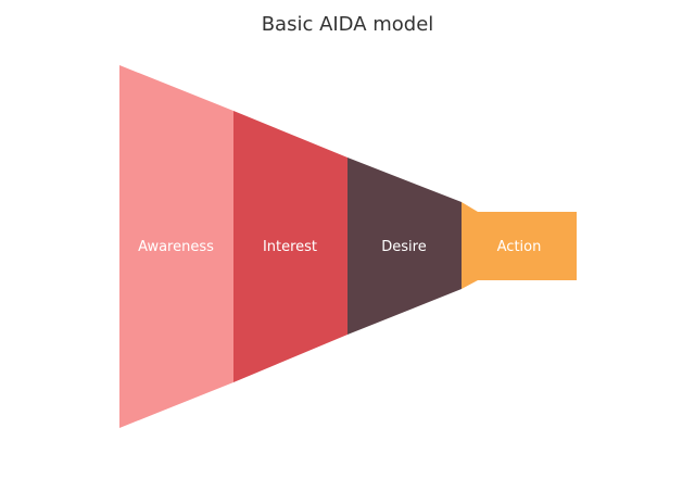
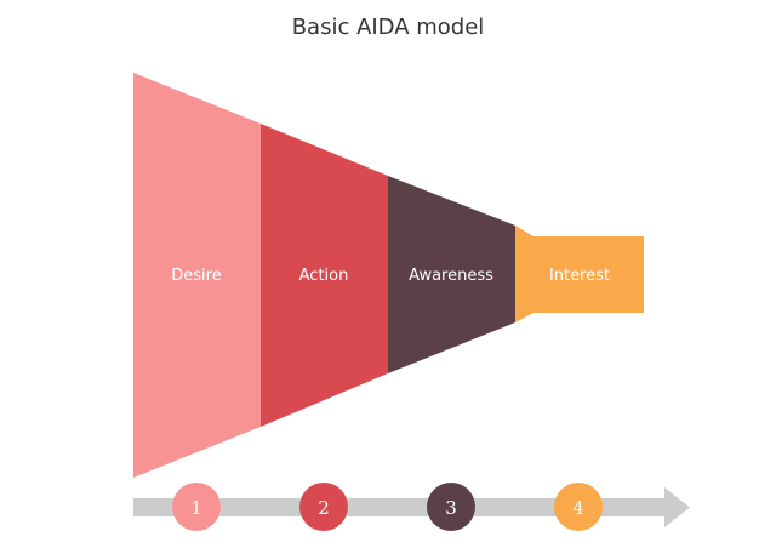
  Basic AIDA model
- Awareness
+ Desire
- Interest
+ Action
- Desire
+ Awareness
- Action
+ Interest
+ 1
+ 2
+ 3
+ 4
